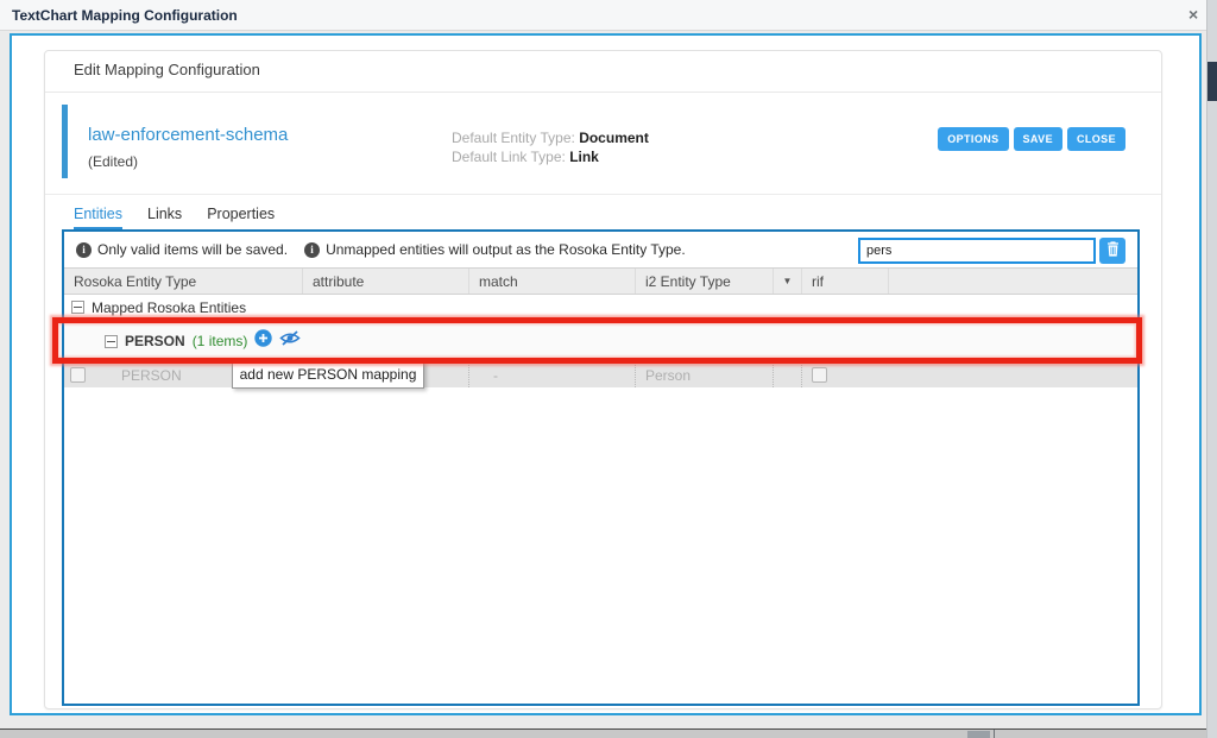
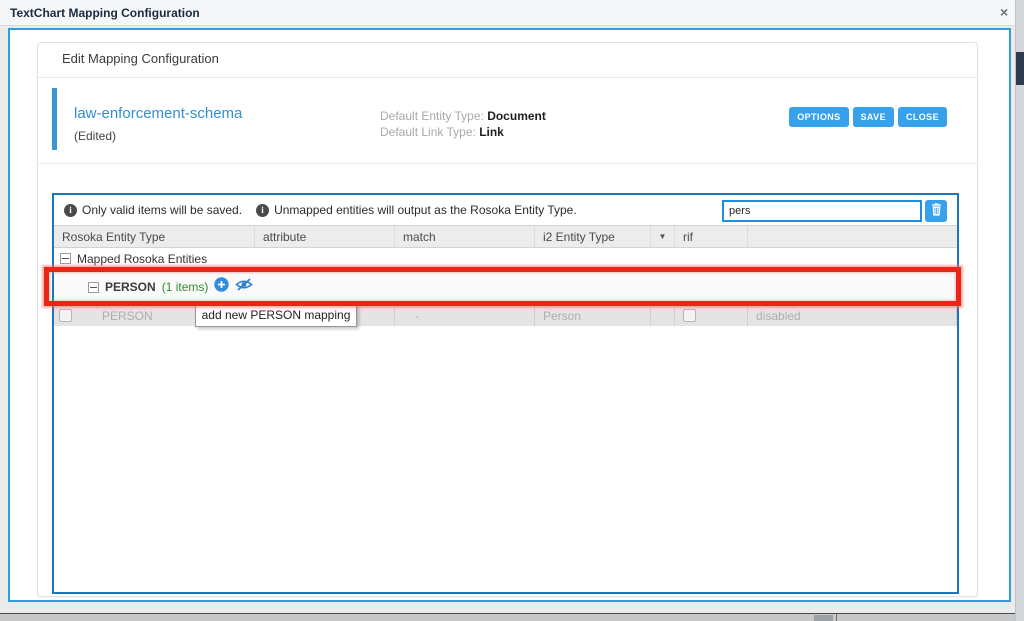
  TextChart Mapping Configuration
  ×
  Edit Mapping Configuration
  law-enforcement-schema
  (Edited)
  Default Entity Type: Document
  Default Link Type: Link
  OPTIONS
  SAVE
  CLOSE
- Entities
- Links
- Properties
  i
  Only valid items will be saved.
  i
  Unmapped entities will output as the Rosoka Entity Type.
  pers
  Rosoka Entity Type
  attribute
  match
  i2 Entity Type
  ▼
  rif
  Mapped Rosoka Entities
  PERSON
  (1 items)
  PERSON
  -
  Person
+ disabled
  add new PERSON mapping
